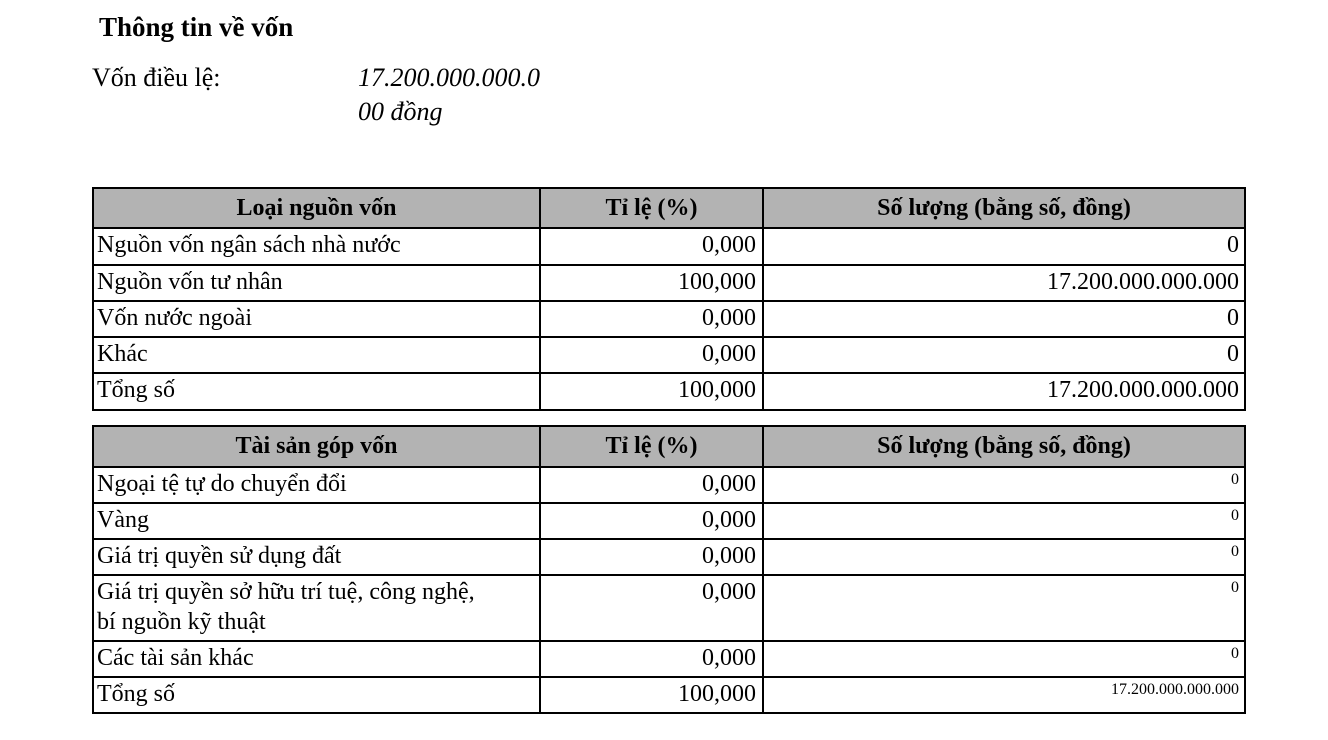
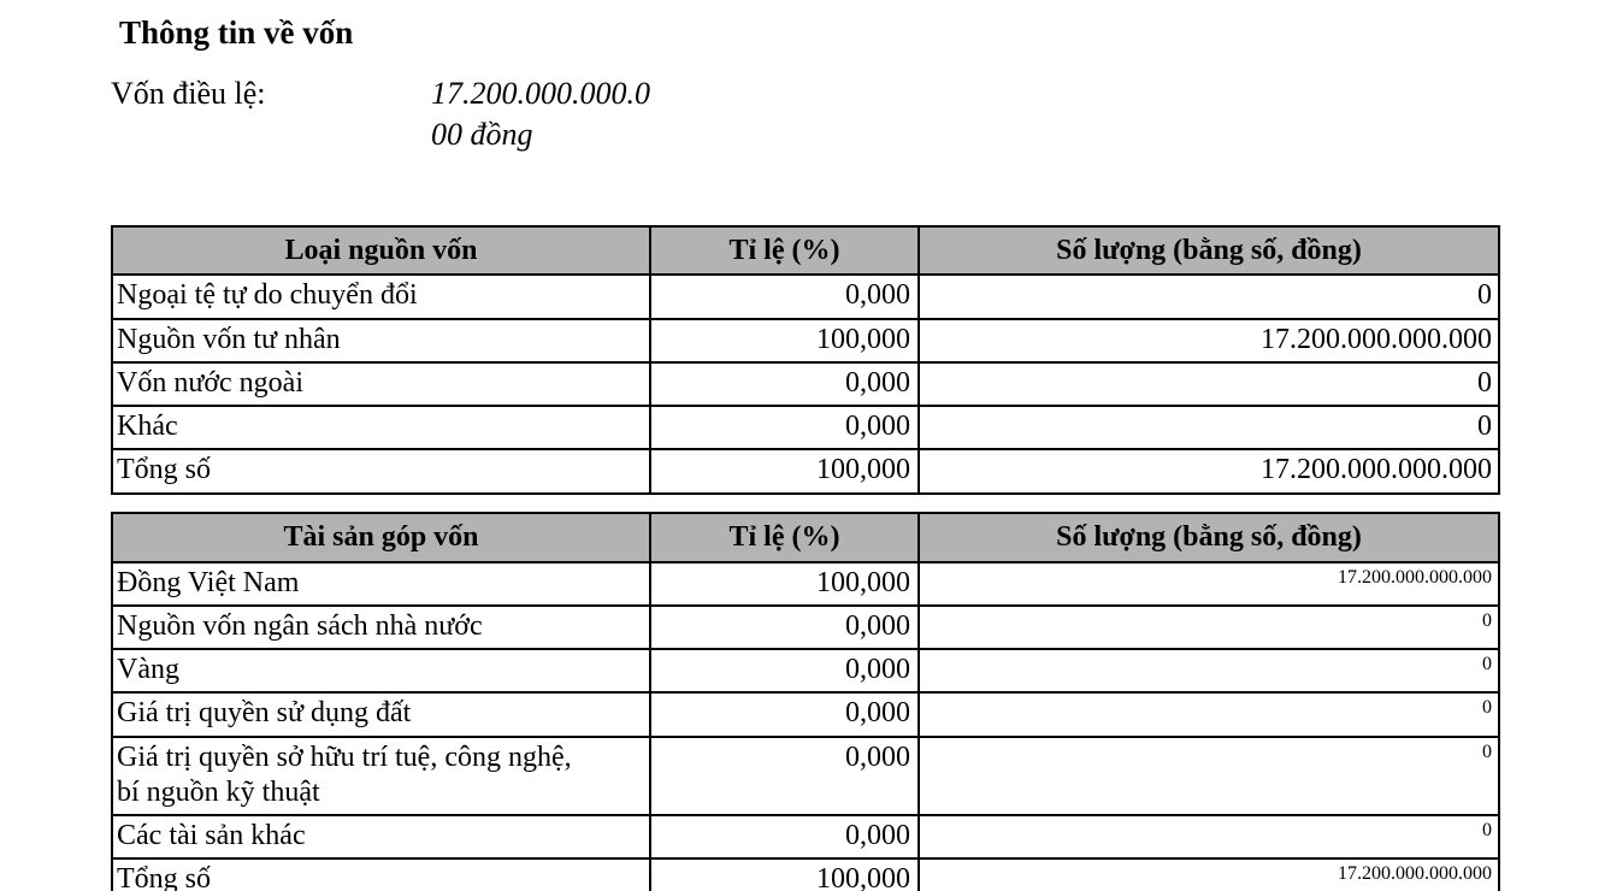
  Thông tin về vốn
  Vốn điều lệ:
  17.200.000.000.0
  00 đồng
  Loại nguồn vốn	Tỉ lệ (%)	Số lượng (bằng số, đồng)
- Nguồn vốn ngân sách nhà nước	0,000	0
+ Ngoại tệ tự do chuyển đổi	0,000	0
  Nguồn vốn tư nhân	100,000	17.200.000.000.000
  Vốn nước ngoài	0,000	0
  Khác	0,000	0
  Tổng số	100,000	17.200.000.000.000
  Tài sản góp vốn	Tỉ lệ (%)	Số lượng (bằng số, đồng)
+ Đồng Việt Nam	100,000	17.200.000.000.000
- Ngoại tệ tự do chuyển đổi	0,000	0
+ Nguồn vốn ngân sách nhà nước	0,000	0
  Vàng	0,000	0
  Giá trị quyền sử dụng đất	0,000	0
  Giá trị quyền sở hữu trí tuệ, công nghệ, bí nguồn kỹ thuật	0,000	0
  Các tài sản khác	0,000	0
  Tổng số	100,000	17.200.000.000.000
